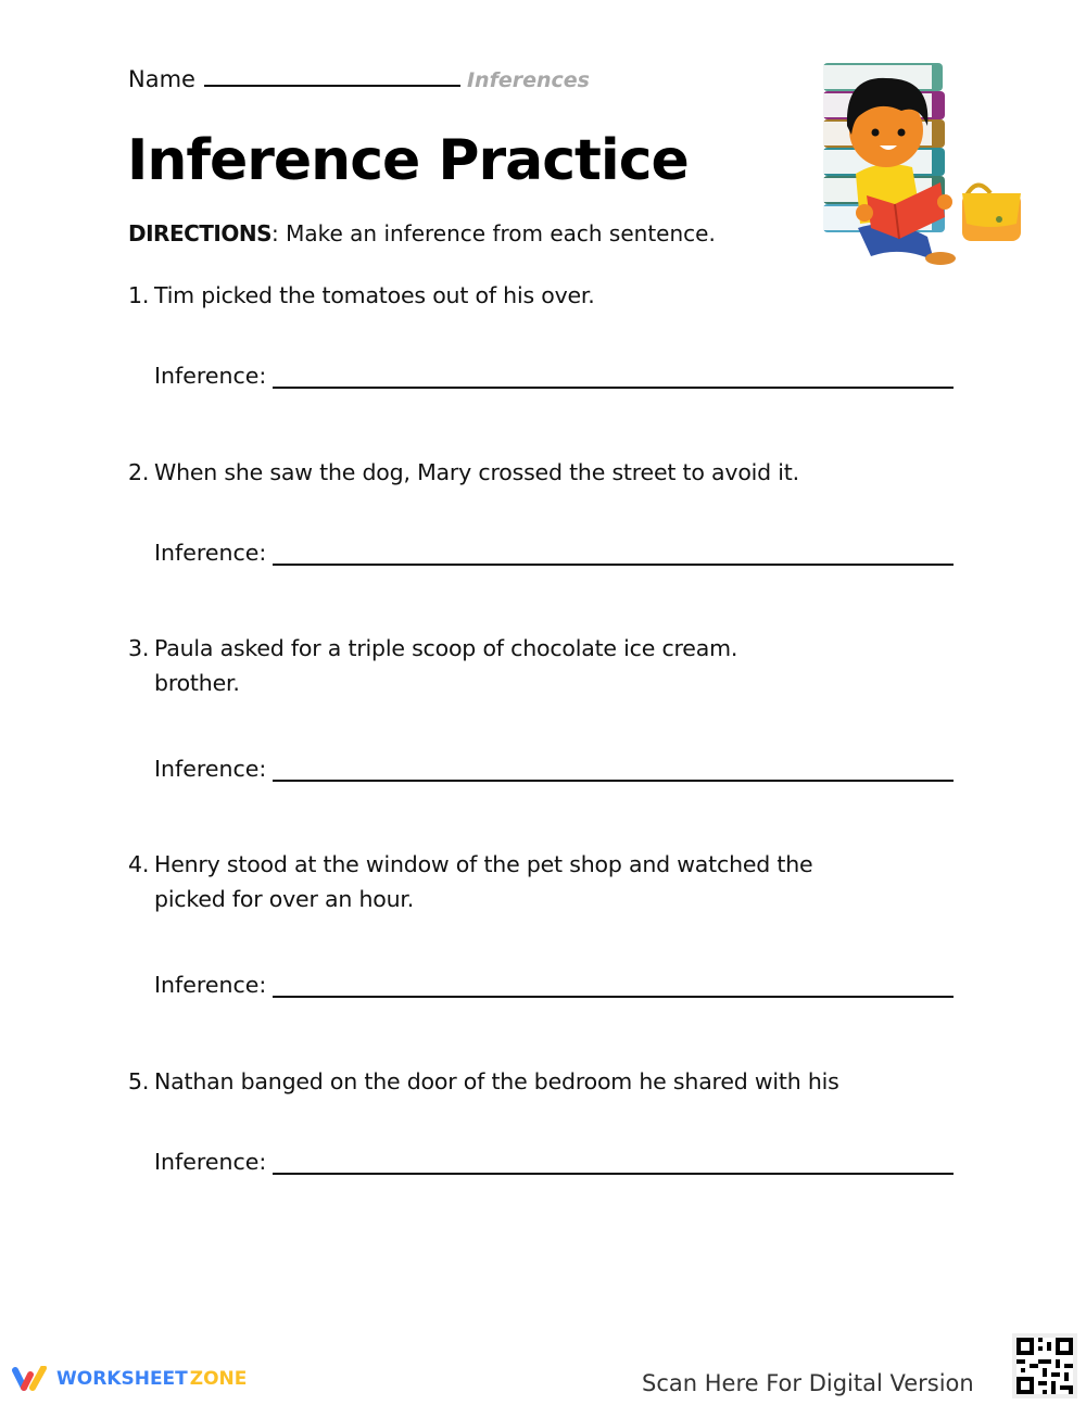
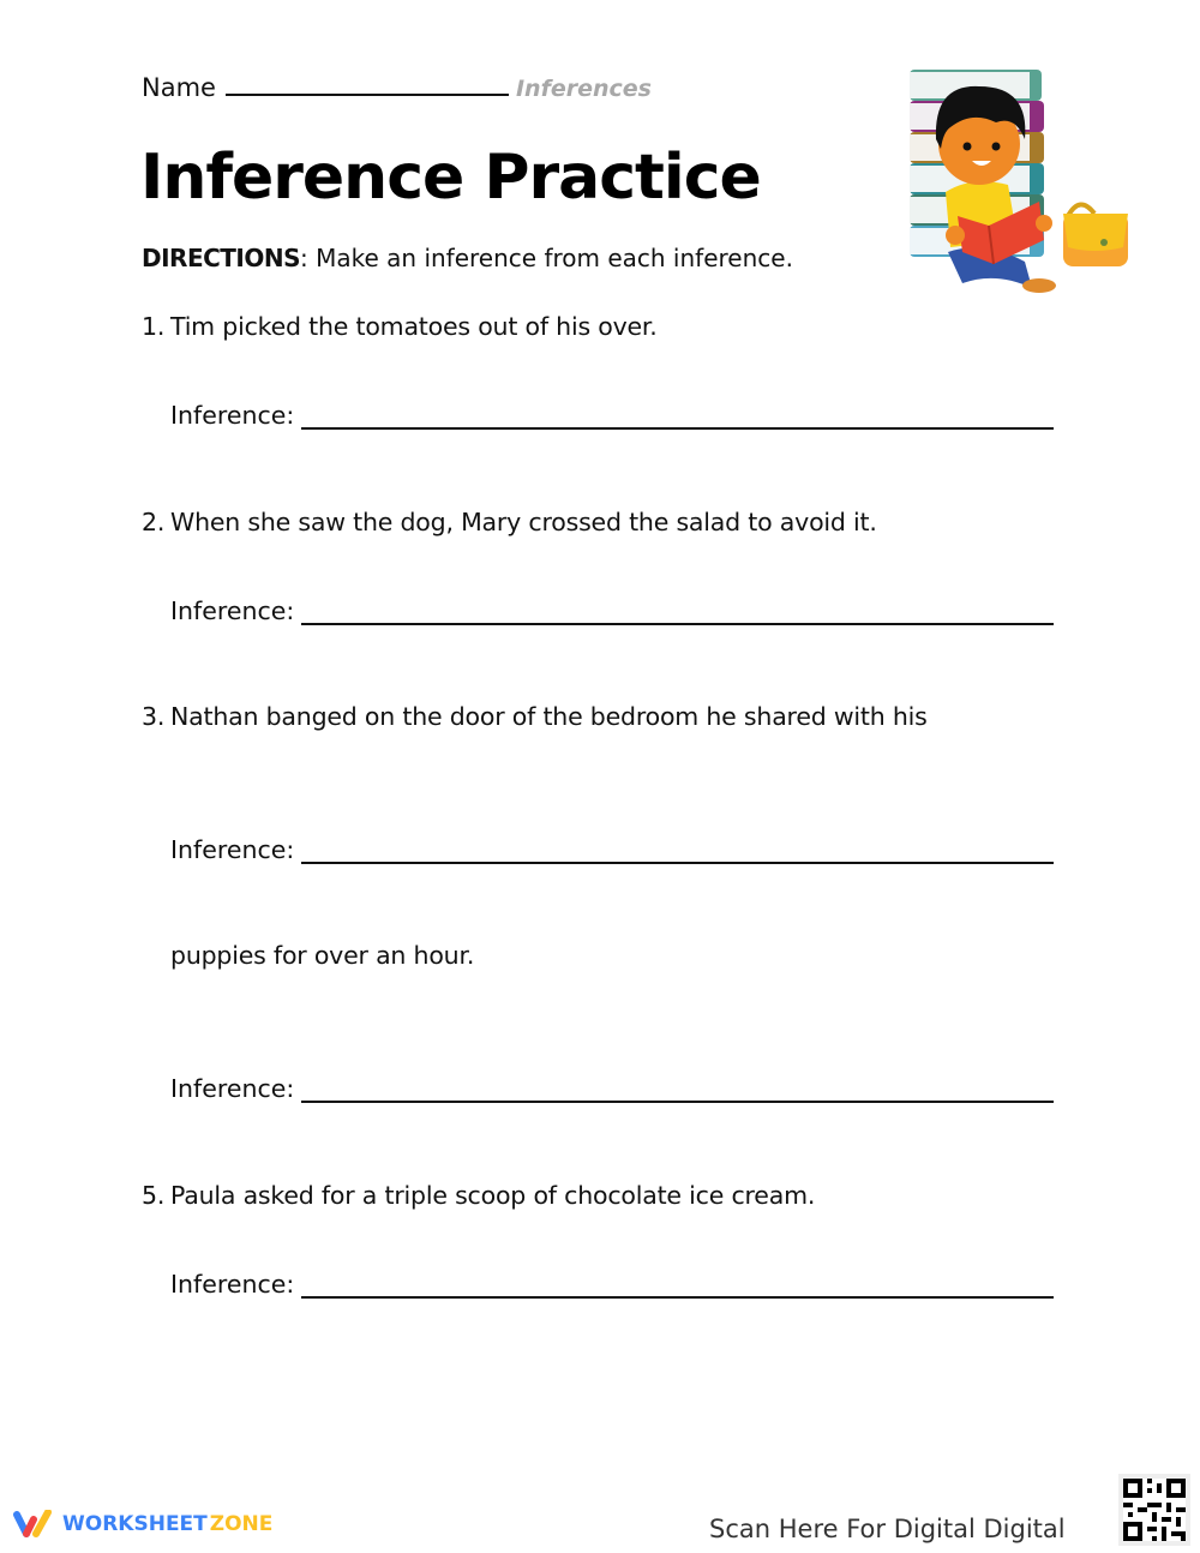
  Name
  Inferences
  Inference Practice
- DIRECTIONS: Make an inference from each sentence.
+ DIRECTIONS: Make an inference from each inference.
  1. Tim picked the tomatoes out of his over.
  Inference:
- 2. When she saw the dog, Mary crossed the street to avoid it.
+ 2. When she saw the dog, Mary crossed the salad to avoid it.
  Inference:
- 3. Paula asked for a triple scoop of chocolate ice cream.
+ 3. Nathan banged on the door of the bedroom he shared with his
- brother.
  Inference:
- 4. Henry stood at the window of the pet shop and watched the
- picked for over an hour.
+ puppies for over an hour.
  Inference:
- 5. Nathan banged on the door of the bedroom he shared with his
+ 5. Paula asked for a triple scoop of chocolate ice cream.
  Inference:
  WORKSHEET
  ZONE
- Scan Here For Digital Version
+ Scan Here For Digital Digital
